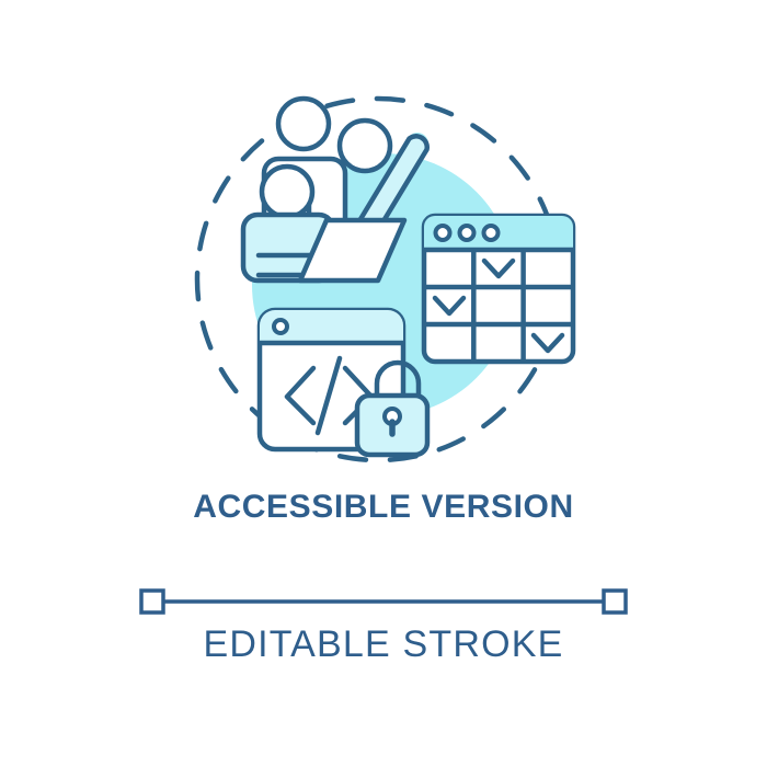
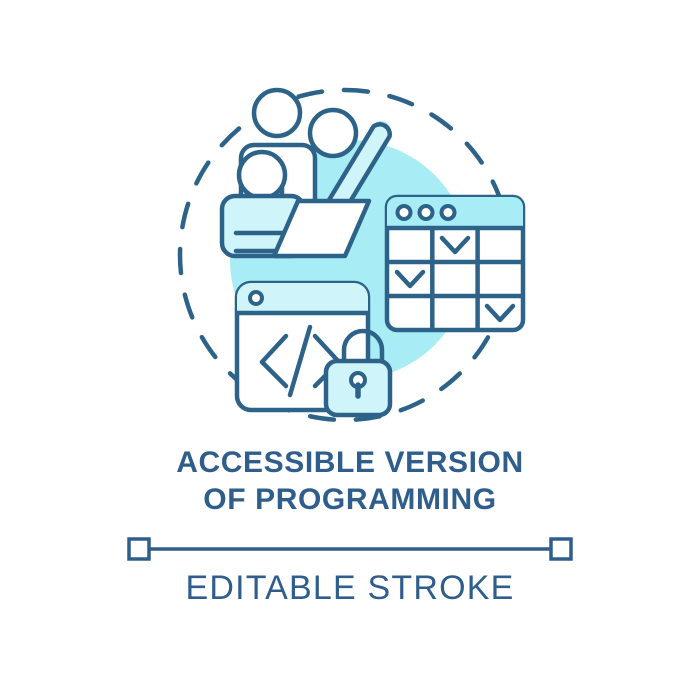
  ACCESSIBLE VERSION
+ OF PROGRAMMING
  EDITABLE STROKE
